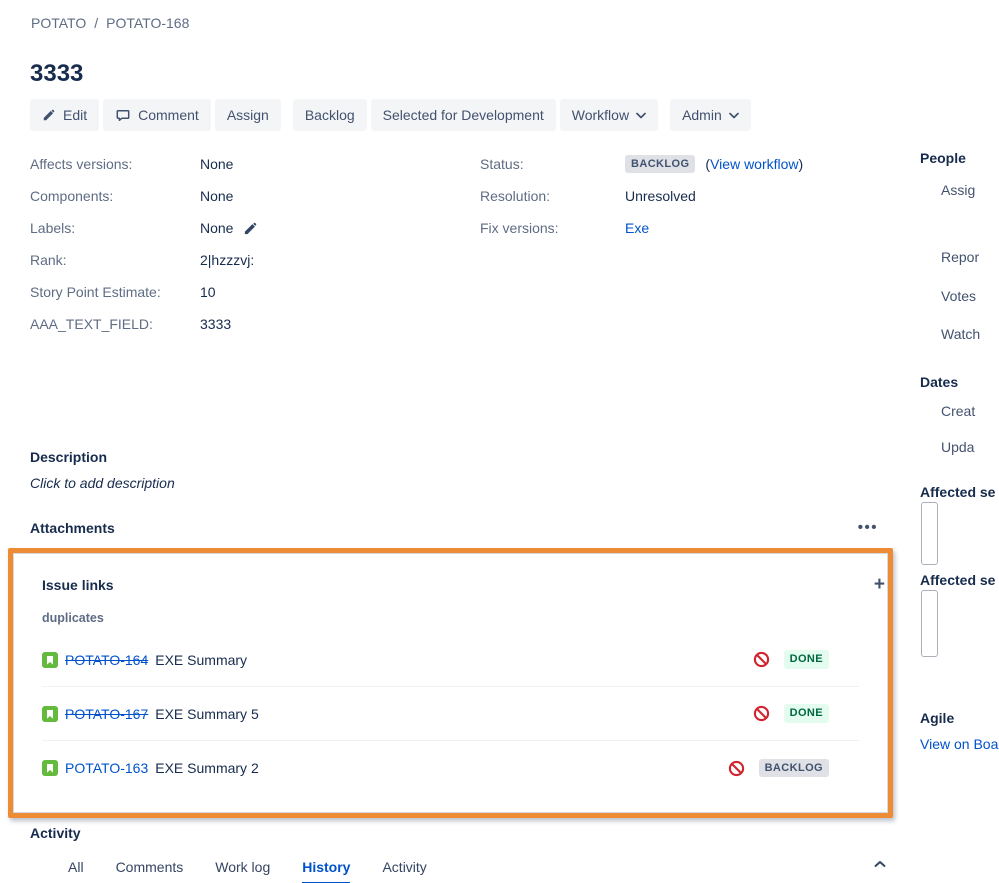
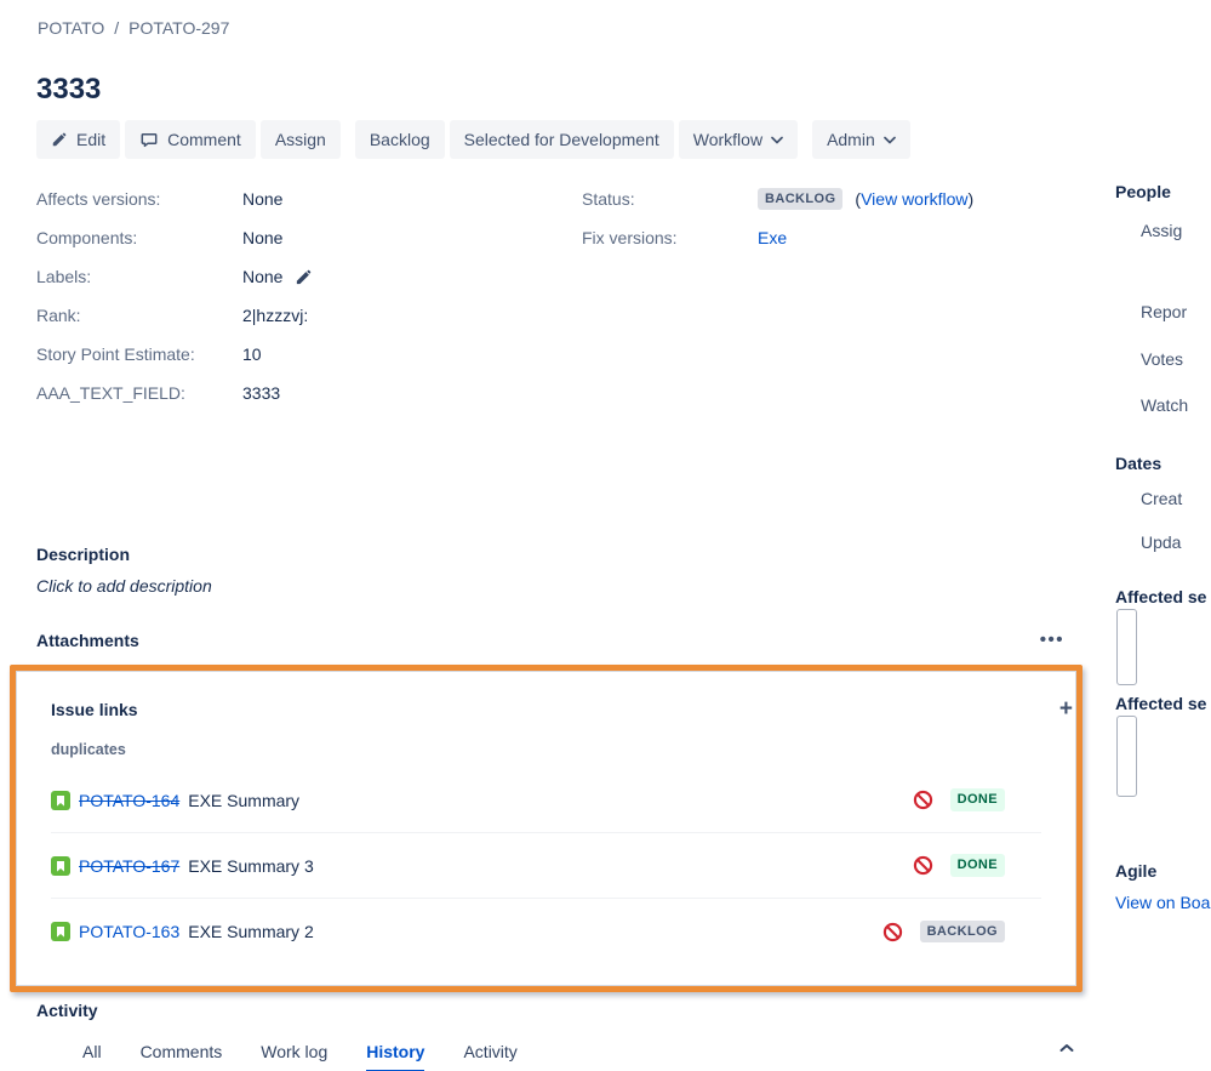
  POTATO
  /
- POTATO-168
+ POTATO-297
  3333
  Edit
  Comment
  Assign
  Backlog
  Selected for Development
  Workflow
  Admin
  Affects versions:
  None
  Components:
  None
  Labels:
  None
  Rank:
  2|hzzzvj:
  Story Point Estimate:
  10
  AAA_TEXT_FIELD:
  3333
  Status:
  BACKLOG
  (View workflow)
- Resolution:
- Unresolved
  Fix versions:
  Exe
  Description
  Click to add description
  Attachments
  •••
  Issue links
  +
  duplicates
  POTATO-164
  EXE Summary
  DONE
  POTATO-167
- EXE Summary 5
+ EXE Summary 3
  DONE
  POTATO-163
  EXE Summary 2
  BACKLOG
  Activity
  All
  Comments
  Work log
  History
  Activity
  People
  Assig
  Repor
  Votes
  Watch
  Dates
  Creat
  Upda
  Affected se
  Affected se
  Agile
  View on Boa
